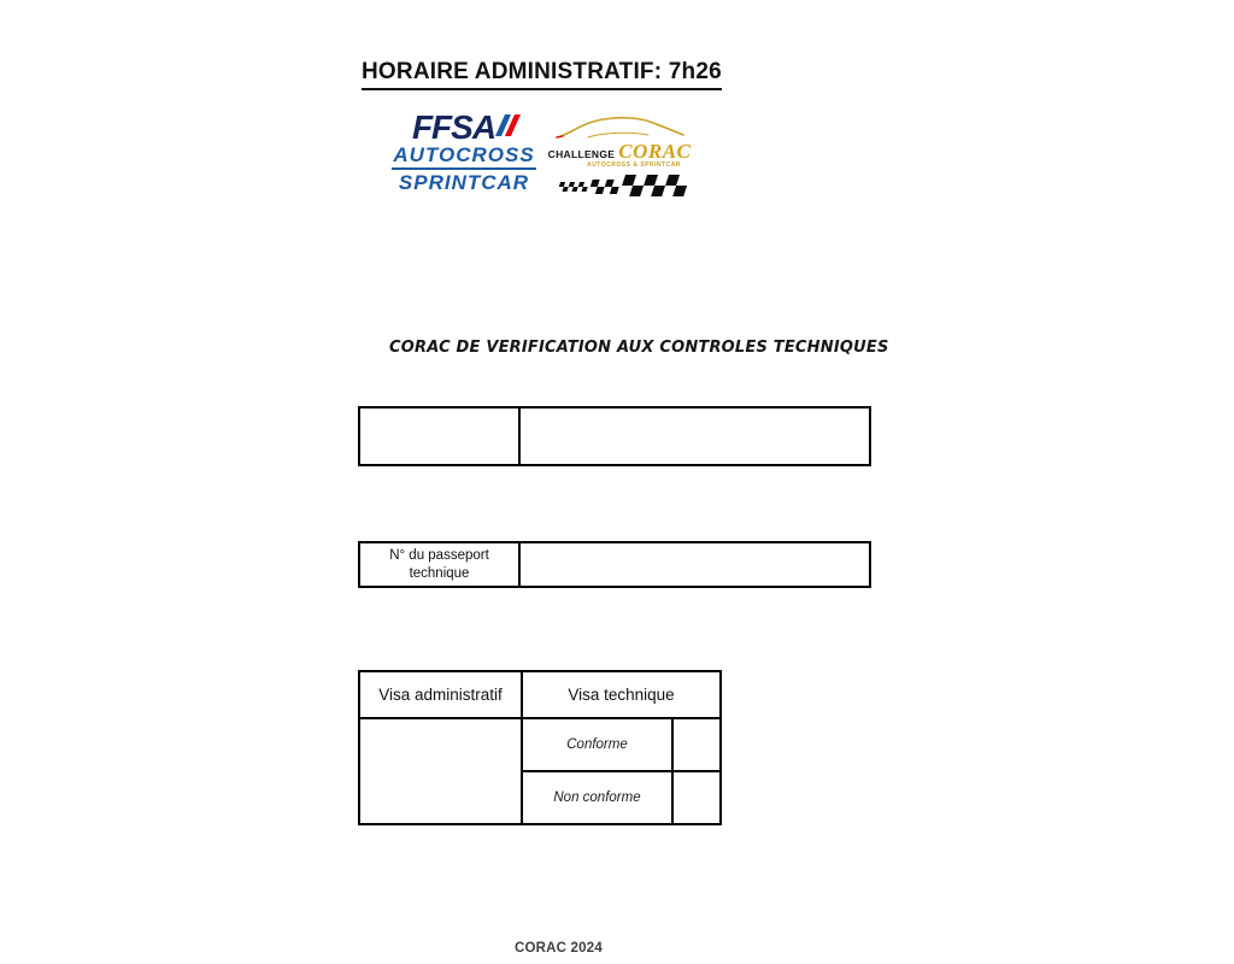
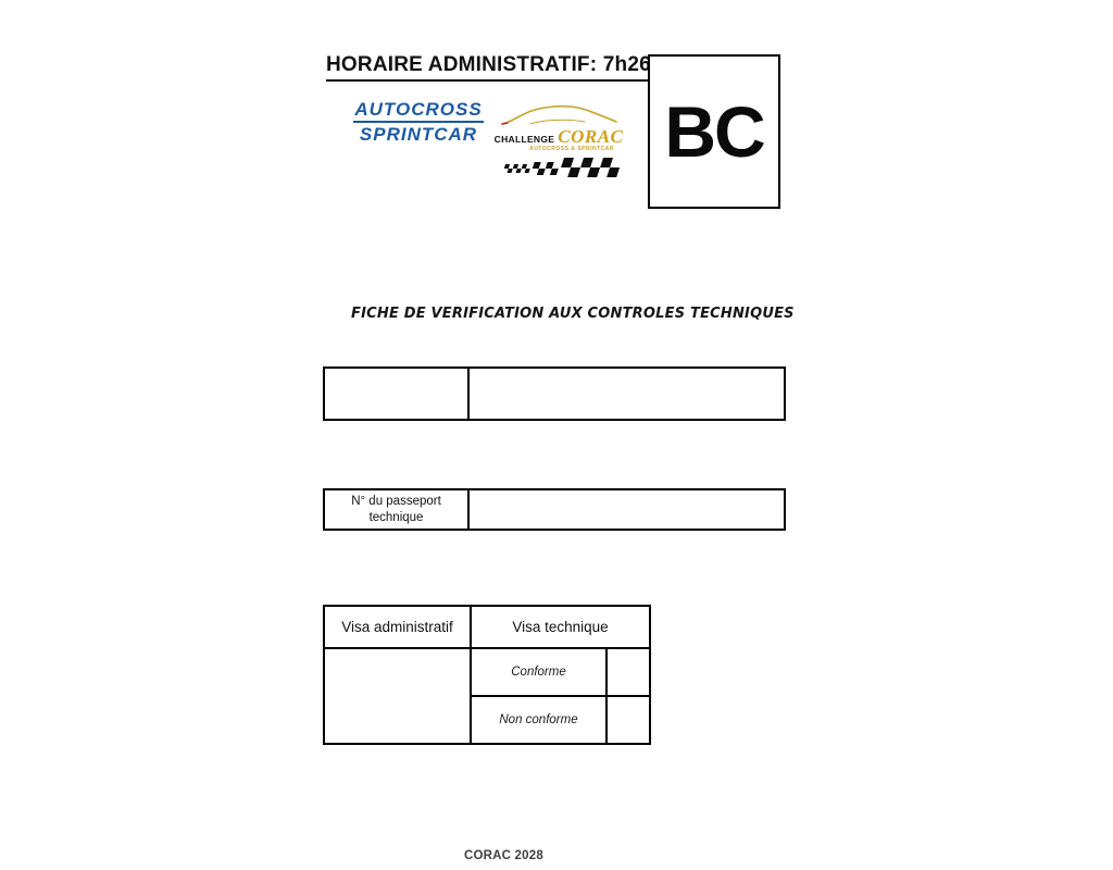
  HORAIRE ADMINISTRATIF: 7h26
- FFSA
  AUTOCROSS
  SPRINTCAR
  CHALLENGE
  CORAC
+ BC
- CORAC DE VERIFICATION AUX CONTROLES TECHNIQUES
+ FICHE DE VERIFICATION AUX CONTROLES TECHNIQUES
  N° du passeport technique
  Visa administratif	Visa technique
  	Conforme
  Non conforme
- CORAC 2024
+ CORAC 2028
